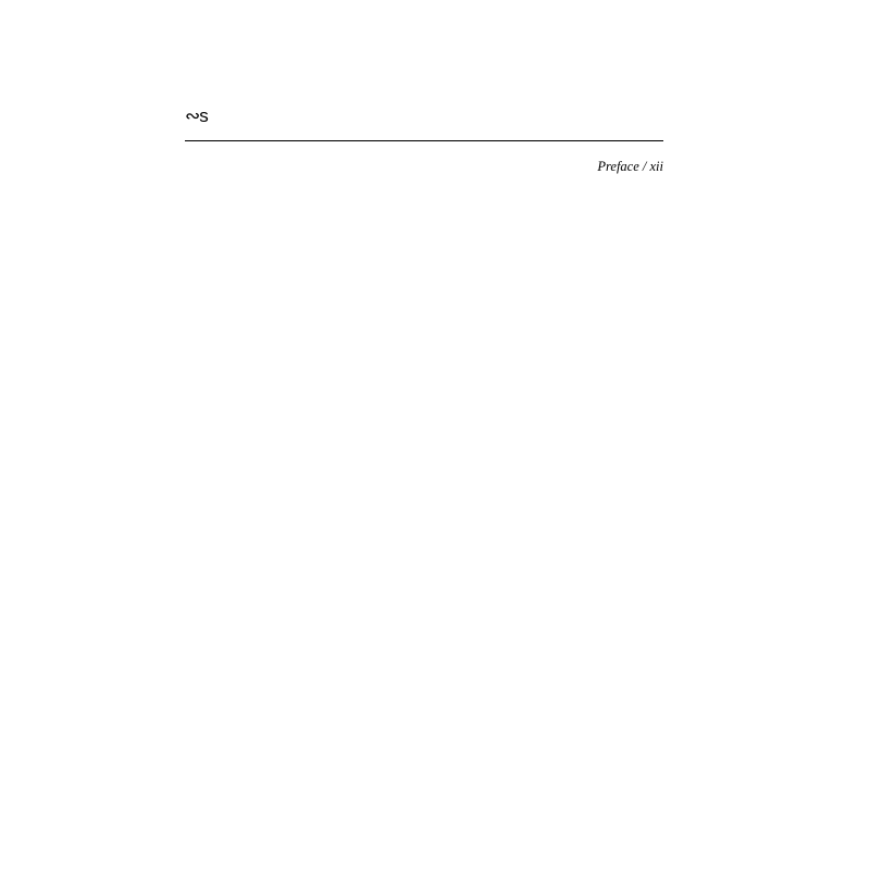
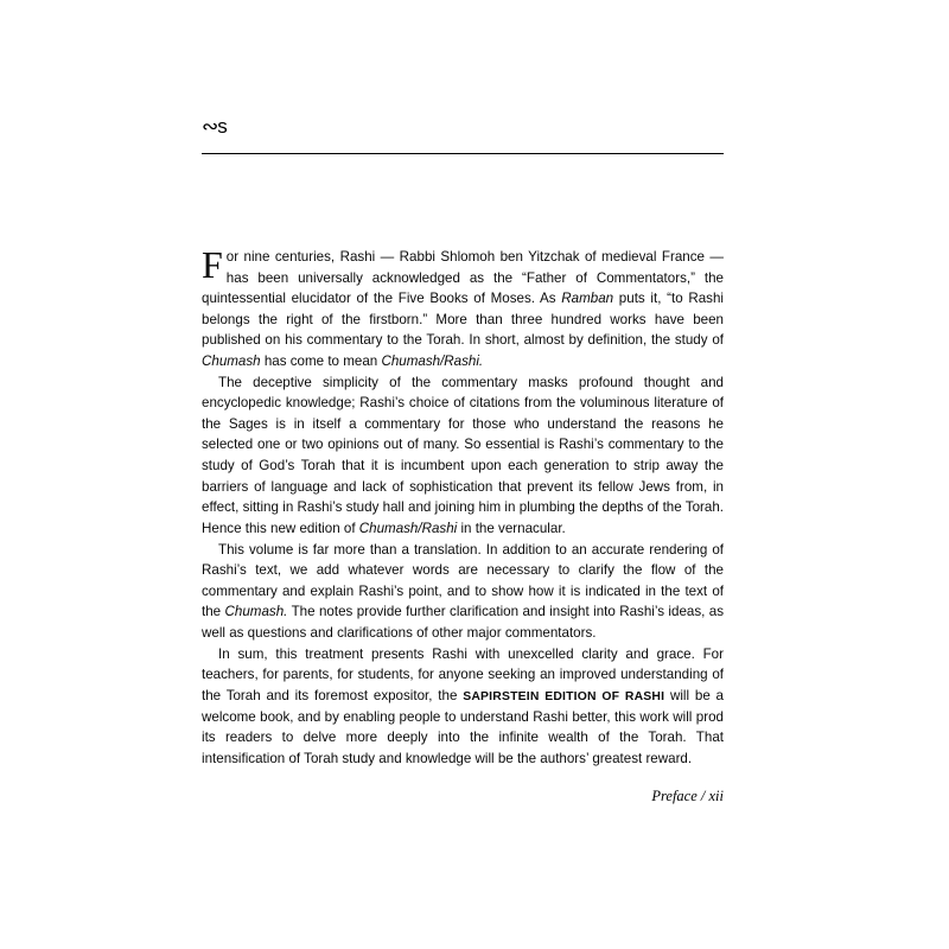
  ∾ѕ
+ F
+ or nine centuries, Rashi — Rabbi Shlomoh ben Yitzchak of medieval France — has been universally acknowledged as the “Father of Commentators,” the quintessential elucidator of the Five Books of Moses. As Ramban puts it, “to Rashi belongs the right of the firstborn.” More than three hundred works have been published on his commentary to the Torah. In short, almost by definition, the study of Chumash has come to mean Chumash/Rashi.
+ The deceptive simplicity of the commentary masks profound thought and encyclopedic knowledge; Rashi’s choice of citations from the voluminous literature of the Sages is in itself a commentary for those who understand the reasons he selected one or two opinions out of many. So essential is Rashi’s commentary to the study of God’s Torah that it is incumbent upon each generation to strip away the barriers of language and lack of sophistication that prevent its fellow Jews from, in effect, sitting in Rashi’s study hall and joining him in plumbing the depths of the Torah. Hence this new edition of Chumash/Rashi in the vernacular.
+ This volume is far more than a translation. In addition to an accurate rendering of Rashi’s text, we add whatever words are necessary to clarify the flow of the commentary and explain Rashi’s point, and to show how it is indicated in the text of the Chumash. The notes provide further clarification and insight into Rashi’s ideas, as well as questions and clarifications of other major commentators.
+ In sum, this treatment presents Rashi with unexcelled clarity and grace. For teachers, for parents, for students, for anyone seeking an improved understanding of the Torah and its foremost expositor, the SAPIRSTEIN EDITION OF RASHI will be a welcome book, and by enabling people to understand Rashi better, this work will prod its readers to delve more deeply into the infinite wealth of the Torah. That intensification of Torah study and knowledge will be the authors’ greatest reward.
  Preface / xii
